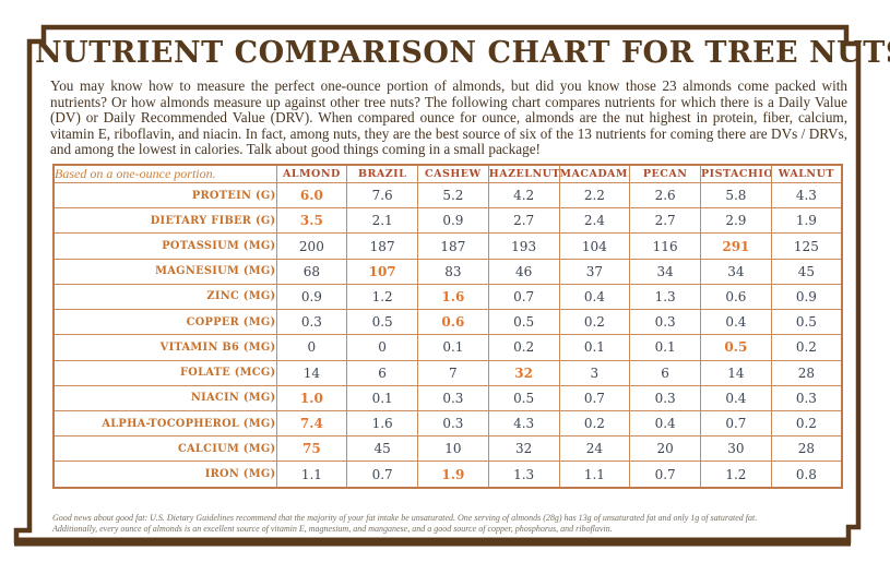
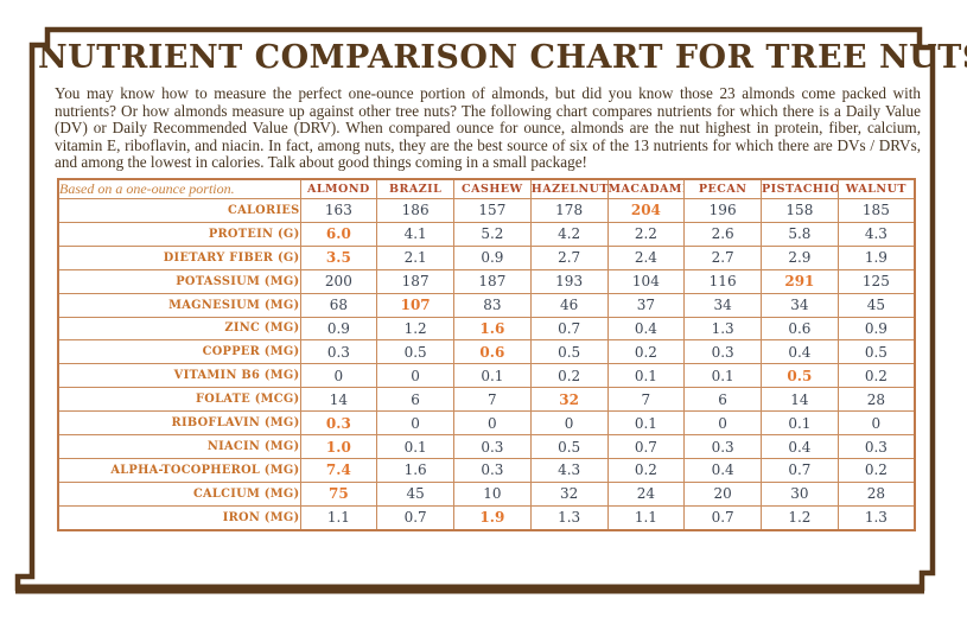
  NUTRIENT COMPARISON CHART FOR TREE NUT
- You may know how to measure the perfect one-ounce portion of almonds, but did you know those 23 almonds come packed with nutrients? Or how almonds measure up against other tree nuts? The following chart compares nutrients for which there is a Daily Value (DV) or Daily Recommended Value (DRV). When compared ounce for ounce, almonds are the nut highest in protein, fiber, calcium, vitamin E, riboflavin, and niacin. In fact, among nuts, they are the best source of six of the 13 nutrients for coming there are DVs / DRVs, and among the lowest in calories. Talk about good things coming in a small package!
+ You may know how to measure the perfect one-ounce portion of almonds, but did you know those 23 almonds come packed with nutrients? Or how almonds measure up against other tree nuts? The following chart compares nutrients for which there is a Daily Value (DV) or Daily Recommended Value (DRV). When compared ounce for ounce, almonds are the nut highest in protein, fiber, calcium, vitamin E, riboflavin, and niacin. In fact, among nuts, they are the best source of six of the 13 nutrients for which there are DVs / DRVs, and among the lowest in calories. Talk about good things coming in a small package!
  Based on a one-ounce portion.	ALMOND	BRAZIL	CASHEW	HAZELNUT	MACADAM	PECAN	PISTACHIO	WALNUT
+ CALORIES	163	186	157	178	204	196	158	185
- PROTEIN (G)	6.0	7.6	5.2	4.2	2.2	2.6	5.8	4.3
+ PROTEIN (G)	6.0	4.1	5.2	4.2	2.2	2.6	5.8	4.3
  DIETARY FIBER (G)	3.5	2.1	0.9	2.7	2.4	2.7	2.9	1.9
  POTASSIUM (MG)	200	187	187	193	104	116	291	125
  MAGNESIUM (MG)	68	107	83	46	37	34	34	45
  ZINC (MG)	0.9	1.2	1.6	0.7	0.4	1.3	0.6	0.9
  COPPER (MG)	0.3	0.5	0.6	0.5	0.2	0.3	0.4	0.5
  VITAMIN B6 (MG)	0	0	0.1	0.2	0.1	0.1	0.5	0.2
- FOLATE (MCG)	14	6	7	32	3	6	14	28
+ FOLATE (MCG)	14	6	7	32	7	6	14	28
+ RIBOFLAVIN (MG)	0.3	0	0	0	0.1	0	0.1	0
  NIACIN (MG)	1.0	0.1	0.3	0.5	0.7	0.3	0.4	0.3
  ALPHA-TOCOPHEROL (MG)	7.4	1.6	0.3	4.3	0.2	0.4	0.7	0.2
  CALCIUM (MG)	75	45	10	32	24	20	30	28
- IRON (MG)	1.1	0.7	1.9	1.3	1.1	0.7	1.2	0.8
+ IRON (MG)	1.1	0.7	1.9	1.3	1.1	0.7	1.2	1.3
- Good news about good fat: U.S. Dietary Guidelines recommend that the majority of your fat intake be unsaturated. One serving of almonds (28g) has 13g of unsaturated fat and only 1g of saturated fat.
- Additionally, every ounce of almonds is an excellent source of vitamin E, magnesium, and manganese, and a good source of copper, phosphorus, and riboflavin.
